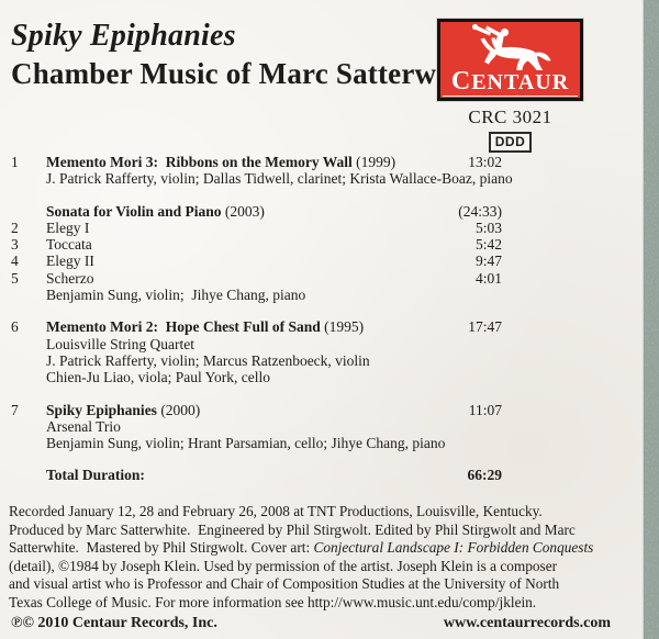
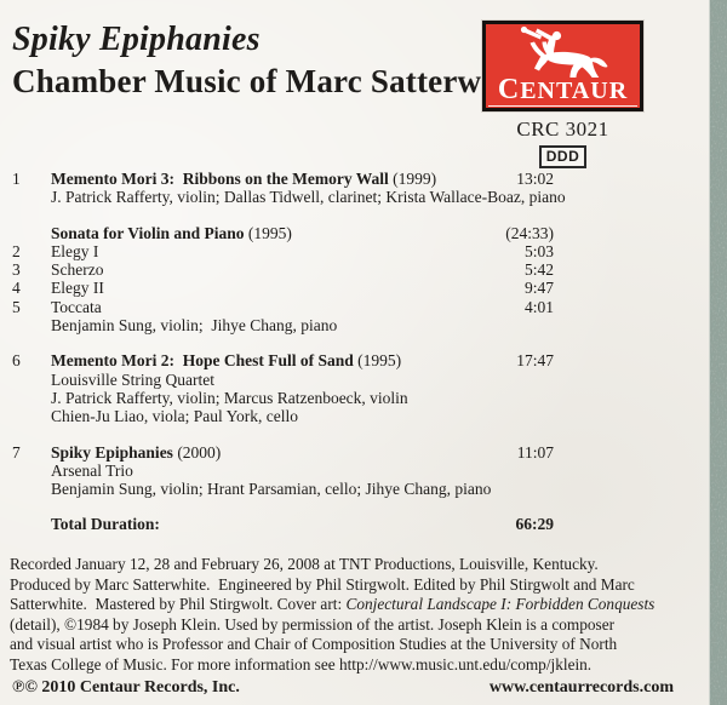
  Spiky Epiphanies
  Chamber Music of Marc Satterw
  CENTAUR
  CRC 3021
  DDD
  1
  Memento Mori 3: Ribbons on the Memory Wall (1999)
  13:02
  J. Patrick Rafferty, violin; Dallas Tidwell, clarinet; Krista Wallace-Boaz, piano
- Sonata for Violin and Piano (2003)
+ Sonata for Violin and Piano (1995)
  (24:33)
  2
  Elegy I
  5:03
  3
- Toccata
+ Scherzo
  5:42
  4
  Elegy II
  9:47
  5
- Scherzo
+ Toccata
  4:01
  Benjamin Sung, violin; Jihye Chang, piano
  6
  Memento Mori 2: Hope Chest Full of Sand (1995)
  17:47
  Louisville String Quartet
  J. Patrick Rafferty, violin; Marcus Ratzenboeck, violin
  Chien-Ju Liao, viola; Paul York, cello
  7
  Spiky Epiphanies (2000)
  11:07
  Arsenal Trio
  Benjamin Sung, violin; Hrant Parsamian, cello; Jihye Chang, piano
  Total Duration:
  66:29
  Recorded January 12, 28 and February 26, 2008 at TNT Productions, Louisville, Kentucky.
  Produced by Marc Satterwhite. Engineered by Phil Stirgwolt. Edited by Phil Stirgwolt and Marc
  Satterwhite. Mastered by Phil Stirgwolt. Cover art: Conjectural Landscape I: Forbidden Conquests
  (detail), ©1984 by Joseph Klein. Used by permission of the artist. Joseph Klein is a composer
  and visual artist who is Professor and Chair of Composition Studies at the University of North
  Texas College of Music. For more information see http://www.music.unt.edu/comp/jklein.
  ℗© 2010 Centaur Records, Inc.
  www.centaurrecords.com
